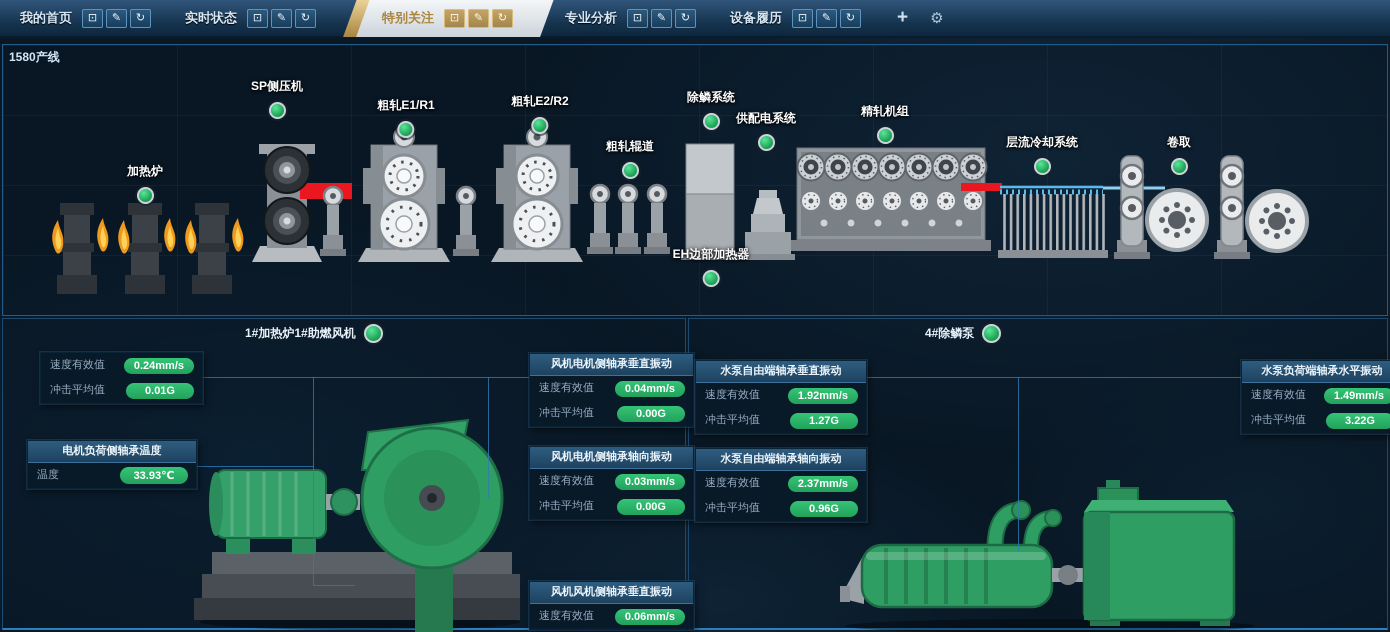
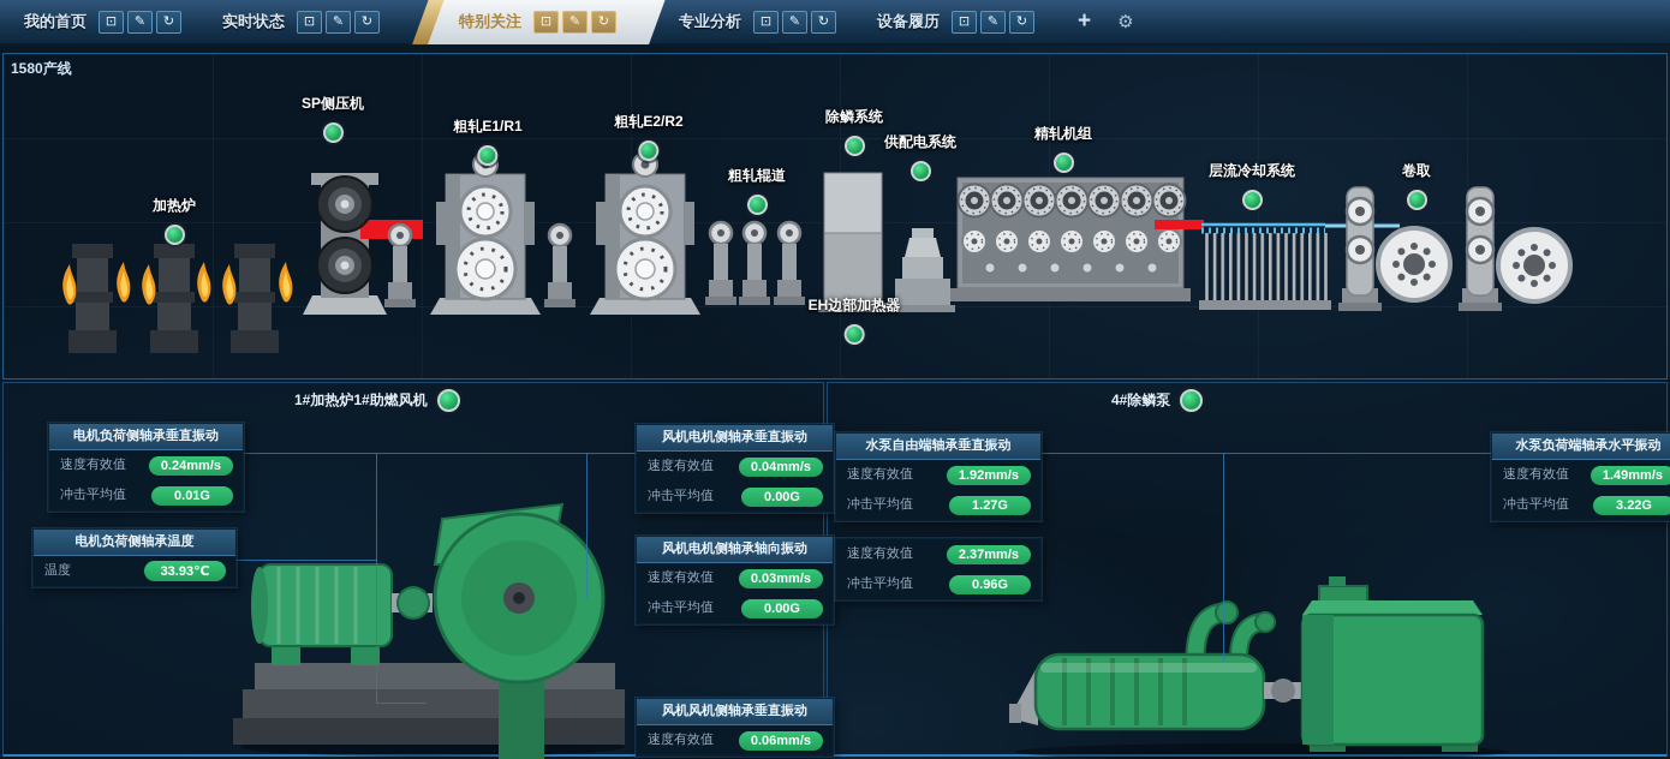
  我的首页
  ⊡
  ✎
  ↻
  实时状态
  ⊡
  ✎
  ↻
  特别关注
  ⊡
  ✎
  ↻
  专业分析
  ⊡
  ✎
  ↻
  设备履历
  ⊡
  ✎
  ↻
  +
  ⚙
  1580产线
  加热炉
  SP侧压机
  粗轧E1/R1
  粗轧E2/R2
  粗轧辊道
  除鳞系统
  供配电系统
  精轧机组
  EH边部加热器
  层流冷却系统
  卷取
  1#加热炉1#助燃风机
  4#除鳞泵
+ 电机负荷侧轴承垂直振动
  速度有效值
  0.24mm/s
  冲击平均值
  0.01G
  电机负荷侧轴承温度
  温度
  33.93℃
  风机电机侧轴承垂直振动
  速度有效值
  0.04mm/s
  冲击平均值
  0.00G
  风机电机侧轴承轴向振动
  速度有效值
  0.03mm/s
  冲击平均值
  0.00G
  风机风机侧轴承垂直振动
  速度有效值
  0.06mm/s
  水泵自由端轴承垂直振动
  速度有效值
  1.92mm/s
  冲击平均值
  1.27G
- 水泵自由端轴承轴向振动
  速度有效值
  2.37mm/s
  冲击平均值
  0.96G
  水泵负荷端轴承水平振动
  速度有效值
  1.49mm/s
  冲击平均值
  3.22G
